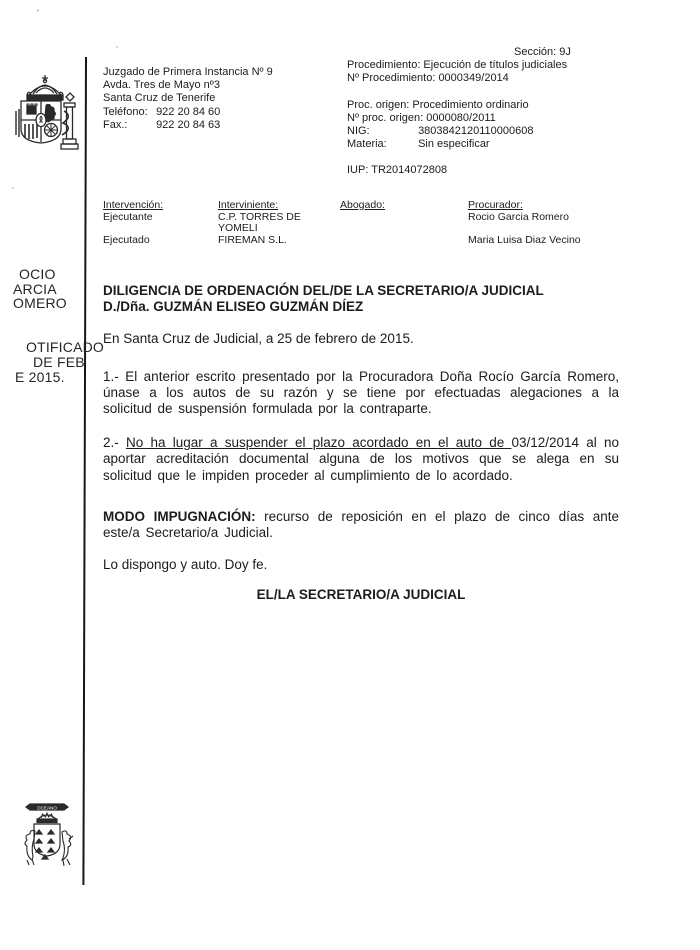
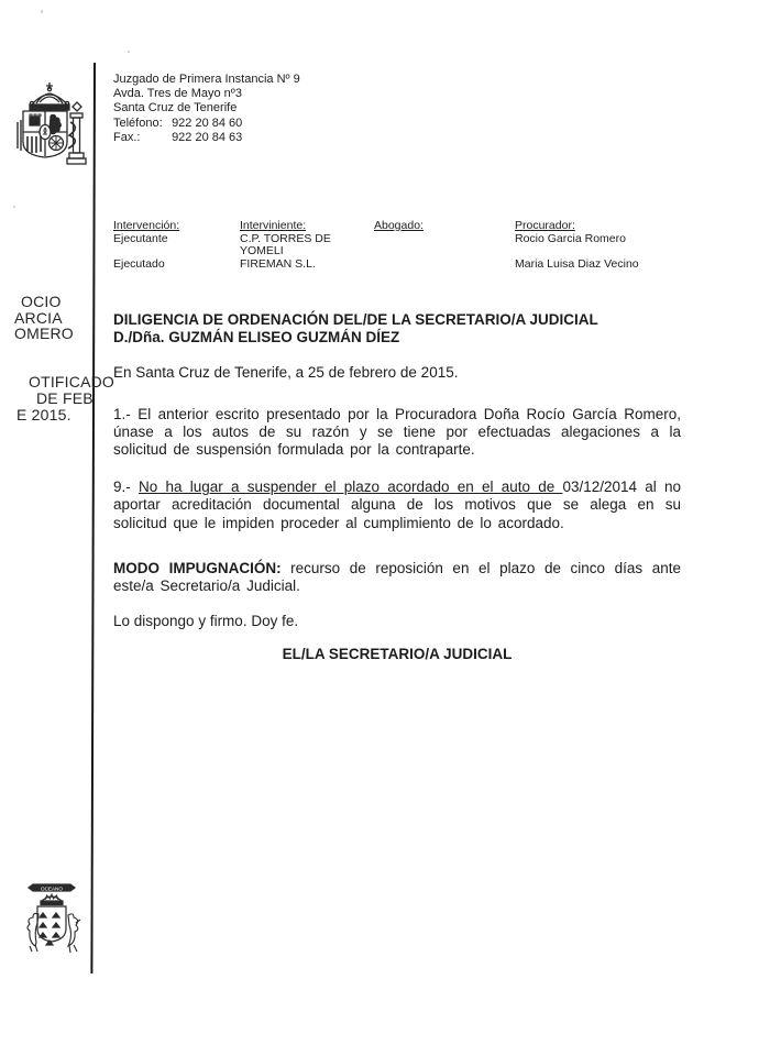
  OCIO
  ARCIA
  OMERO
  OTIFICADO
  DE FEB
  E 2015.
  Juzgado de Primera Instancia Nº 9
  Avda. Tres de Mayo nº3
  Santa Cruz de Tenerife
  Teléfono: 922 20 84 60
  Fax.: 922 20 84 63
- Sección: 9J
- Procedimiento: Ejecución de títulos judiciales
- Nº Procedimiento: 0000349/2014
- Proc. origen: Procedimiento ordinario
- Nº proc. origen: 0000080/2011
- NIG: 3803842120110000608
- Materia: Sin especificar
- IUP: TR2014072808
  Intervención:
  Ejecutante
  Ejecutado
  Interviniente:
  C.P. TORRES DE
  YOMELI
  FIREMAN S.L.
  Abogado:
  Procurador:
  Rocio Garcia Romero
  Maria Luisa Diaz Vecino
  DILIGENCIA DE ORDENACIÓN DEL/DE LA SECRETARIO/A JUDICIAL
  D./Dña. GUZMÁN ELISEO GUZMÁN DÍEZ
- En Santa Cruz de Judicial, a 25 de febrero de 2015.
+ En Santa Cruz de Tenerife, a 25 de febrero de 2015.
  1.- El anterior escrito presentado por la Procuradora Doña Rocío García Romero, únase a los autos de su razón y se tiene por efectuadas alegaciones a la solicitud de suspensión formulada por la contraparte.
- 2.- No ha lugar a suspender el plazo acordado en el auto de 03/12/2014 al no aportar acreditación documental alguna de los motivos que se alega en su solicitud que le impiden proceder al cumplimiento de lo acordado.
+ 9.- No ha lugar a suspender el plazo acordado en el auto de 03/12/2014 al no aportar acreditación documental alguna de los motivos que se alega en su solicitud que le impiden proceder al cumplimiento de lo acordado.
  MODO IMPUGNACIÓN: recurso de reposición en el plazo de cinco días ante este/a Secretario/a Judicial.
- Lo dispongo y auto. Doy fe.
+ Lo dispongo y firmo. Doy fe.
  EL/LA SECRETARIO/A JUDICIAL
